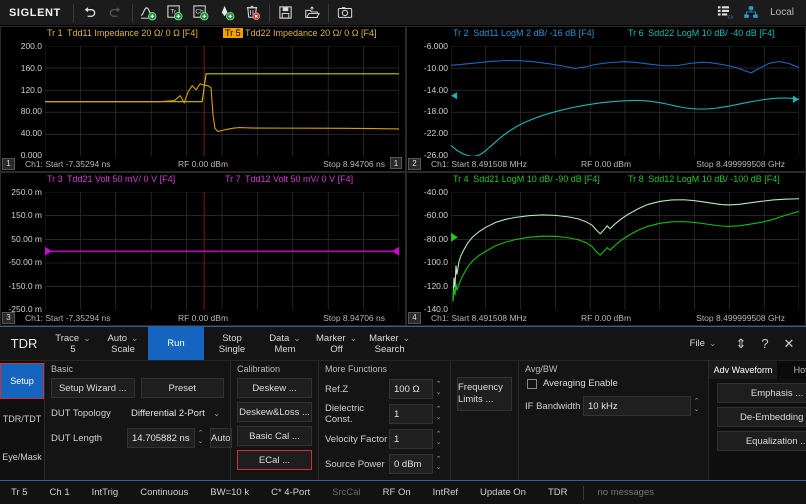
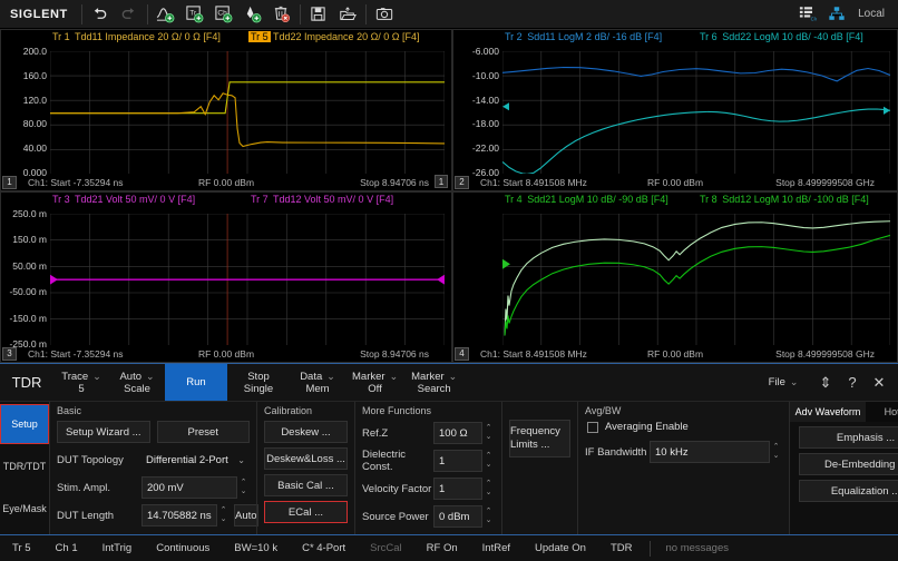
  SIGLENT
  Local
  Tr 1 Tdd11 Impedance 20 Ω/ 0 Ω [F4]
  Tr 5 Tdd22 Impedance 20 Ω/ 0 Ω [F4]
  200.0
  160.0
  120.0
  80.00
  40.00
  0.000
  1
  Ch1: Start -7.35294 ns
  RF 0.00 dBm
  Stop 8.94706 ns
  1
  Tr 2 Sdd11 LogM 2 dB/ -16 dB [F4]
  Tr 6 Sdd22 LogM 10 dB/ -40 dB [F4]
  -6.000
  -10.00
  -14.00
  -18.00
  -22.00
  -26.00
  2
  Ch1: Start 8.491508 MHz
  RF 0.00 dBm
  Stop 8.499999508 GHz
  Tr 3 Tdd21 Volt 50 mV/ 0 V [F4]
  Tr 7 Tdd12 Volt 50 mV/ 0 V [F4]
  250.0 m
  150.0 m
  50.00 m
  -50.00 m
  -150.0 m
  -250.0 m
  3
  Ch1: Start -7.35294 ns
  RF 0.00 dBm
  Stop 8.94706 ns
  Tr 4 Sdd21 LogM 10 dB/ -90 dB [F4]
  Tr 8 Sdd12 LogM 10 dB/ -100 dB [F4]
- -40.00
- -60.00
- -80.00
- -100.0
- -120.0
- -140.0
  4
  Ch1: Start 8.491508 MHz
  RF 0.00 dBm
  Stop 8.499999508 GHz
  TDR
  Trace
  ⌄
  5
  Auto
  ⌄
  Scale
  Run
  Stop
  Single
  Data
  ⌄
  Mem
  Marker
  ⌄
  Off
  Marker
  ⌄
  Search
  File
  ⌄
  ⇕
  ?
  ✕
  Setup
  TDR/TDT
  Eye/Mask
  Basic
  Setup Wizard ...
  Preset
  DUT Topology
  Differential 2-Port
  ⌄
+ Stim. Ampl.
+ 200 mV
  DUT Length
  14.705882 ns
  Auto
  Calibration
  Deskew ...
  Deskew&Loss ...
  Basic Cal ...
  ECal ...
  More Functions
  Ref.Z
  100 Ω
  Dielectric Const.
  1
  Velocity Factor
  1
  Source Power
  0 dBm
  Frequency Limits ...
  Avg/BW
  Averaging Enable
  IF Bandwidth
  10 kHz
  Adv Waveform
  Emphasis ...
  De-Embedding
  Equalization ..
  Tr 5
  Ch 1
  IntTrig
  Continuous
  BW=10 k
  C* 4-Port
  SrcCal
  RF On
  IntRef
  Update On
  TDR
  no messages
